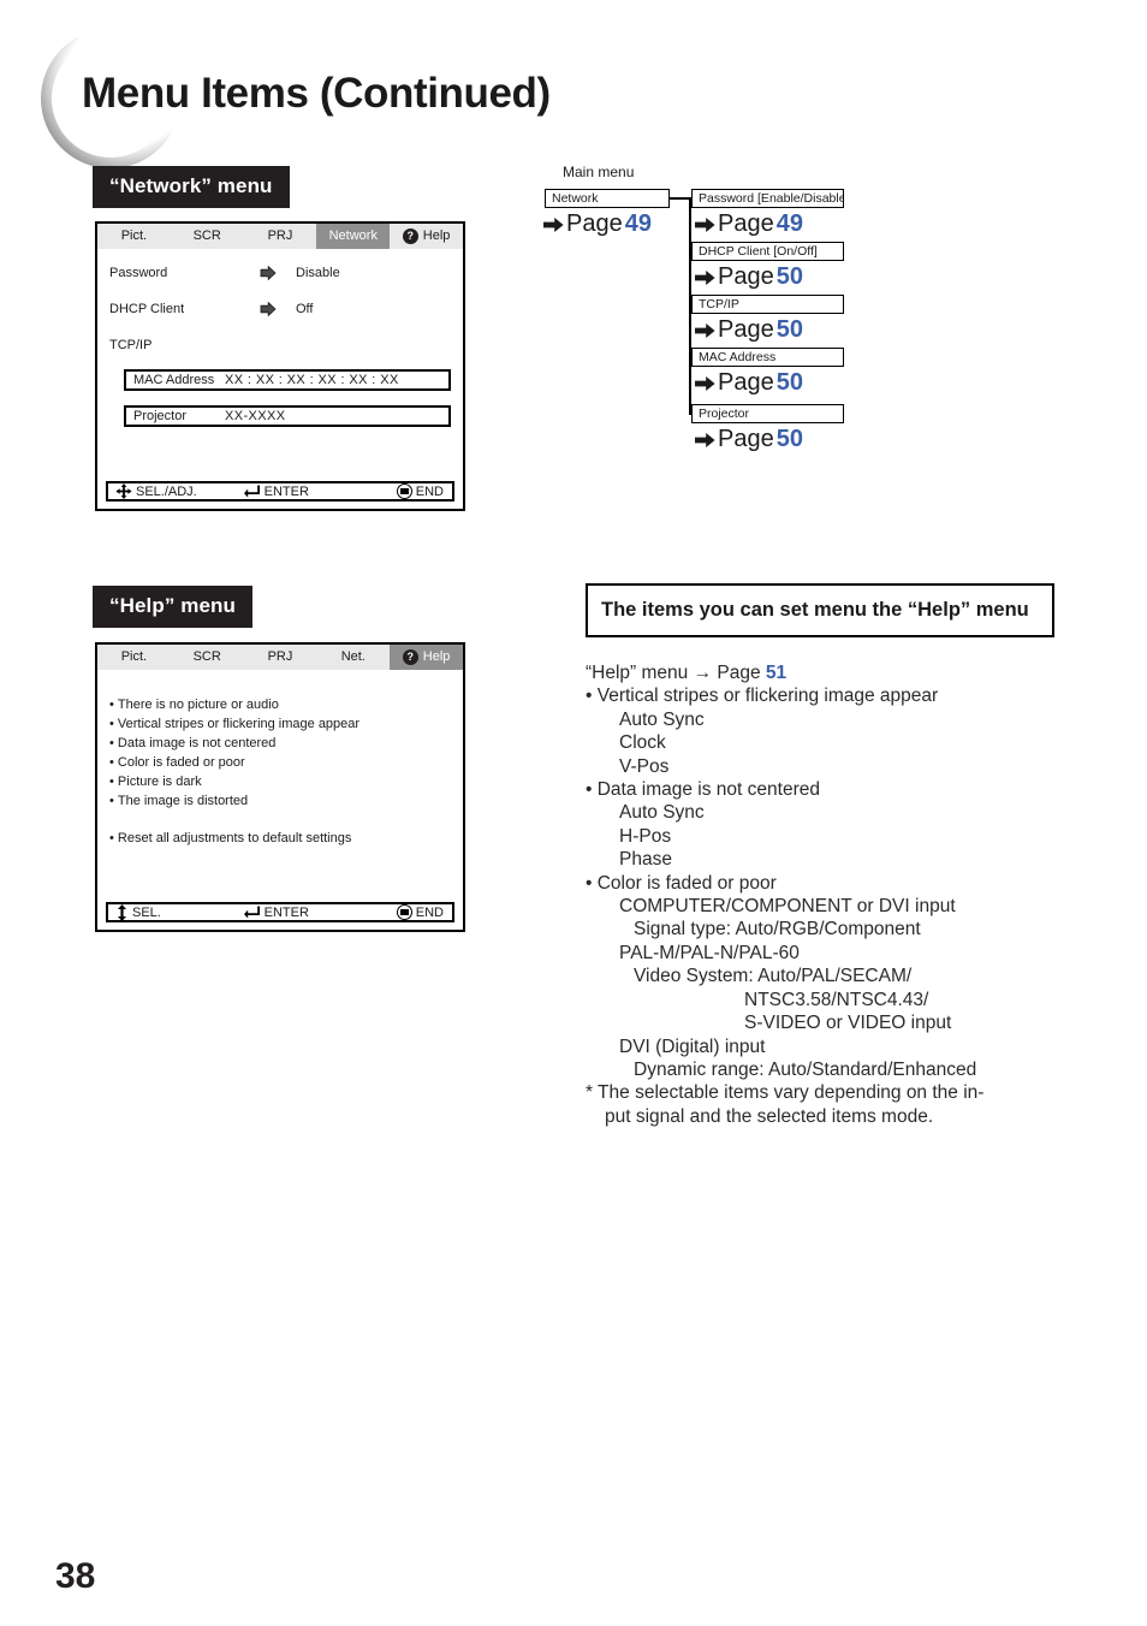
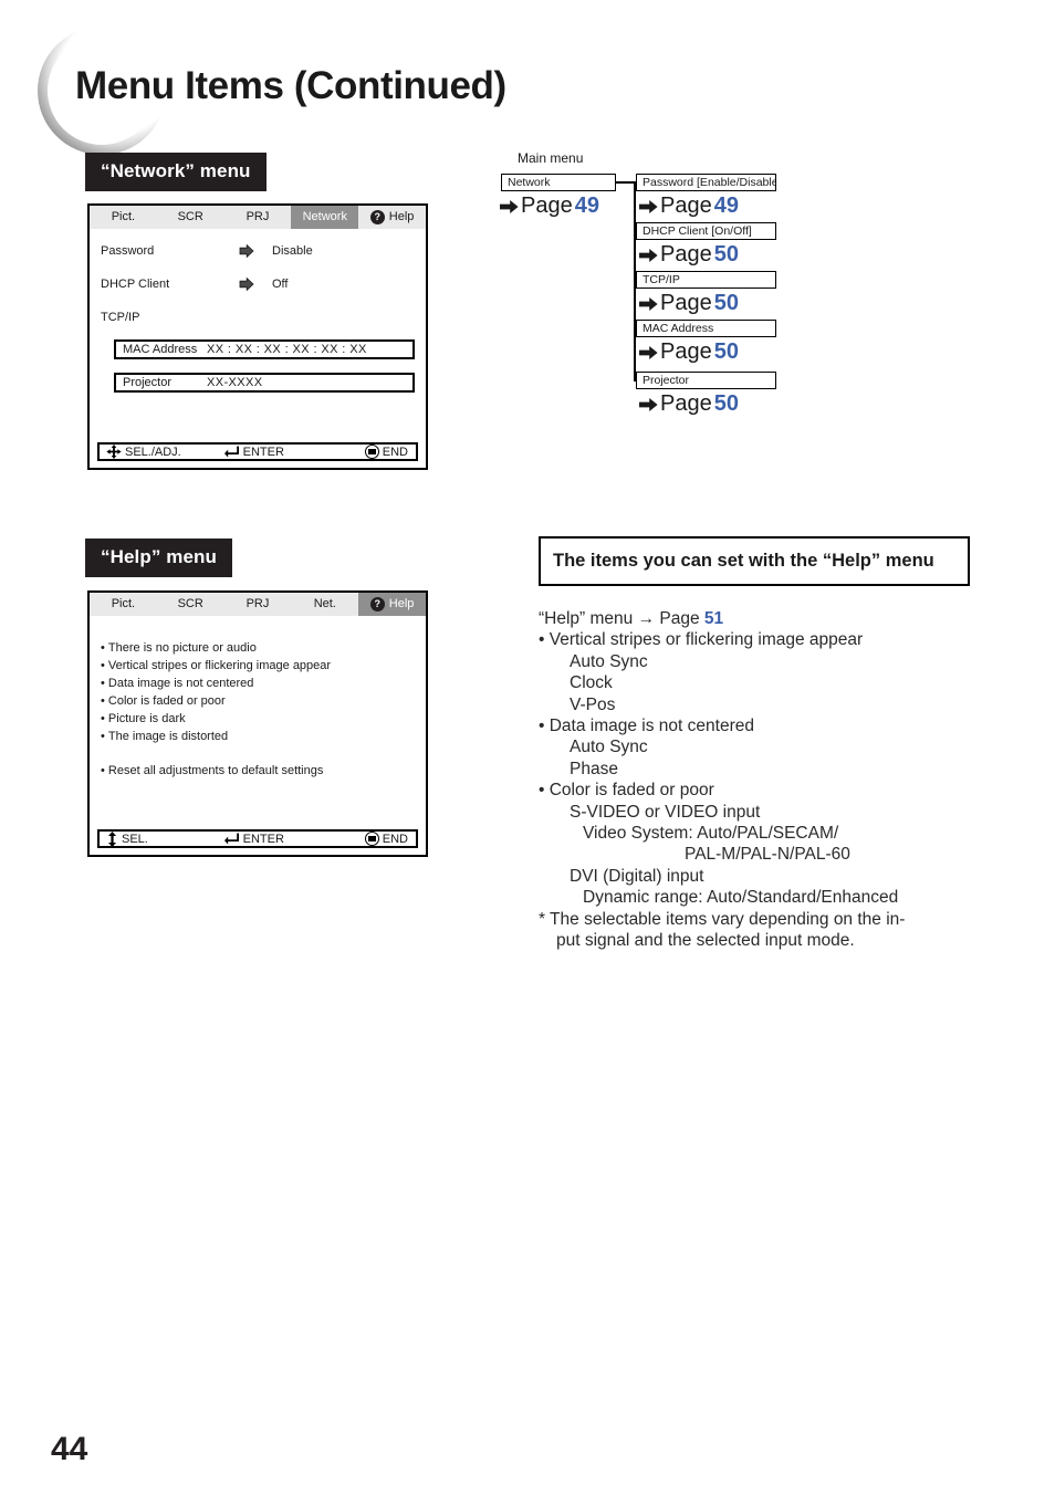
  Menu Items (Continued)
  “Network” menu
  Pict.
  SCR
  PRJ
  Network
  ?
  Help
  Password
  Disable
  DHCP Client
  Off
  TCP/IP
  MAC Address
  XX : XX : XX : XX : XX : XX
  Projector
  XX-XXXX
  SEL./ADJ.
  ENTER
  END
  Main menu
  Network
  Page
  49
  Password [Enable/Disable
  Page
  49
  DHCP Client [On/Off]
  Page
  50
  TCP/IP
  Page
  50
  MAC Address
  Page
  50
  Projector
  Page
  50
  “Help” menu
  Pict.
  SCR
  PRJ
  Net.
  ?
  Help
  • There is no picture or audio
  • Vertical stripes or flickering image appear
  • Data image is not centered
  • Color is faded or poor
  • Picture is dark
  • The image is distorted
  • Reset all adjustments to default settings
  SEL.
  ENTER
  END
- The items you can set menu the “Help” menu
+ The items you can set with the “Help” menu
  “Help” menu → Page 51
  • Vertical stripes or flickering image appear
  Auto Sync
  Clock
  V-Pos
  • Data image is not centered
  Auto Sync
- H-Pos
  Phase
  • Color is faded or poor
- COMPUTER/COMPONENT or DVI input
- Signal type: Auto/RGB/Component
- PAL-M/PAL-N/PAL-60
+ S-VIDEO or VIDEO input
  Video System: Auto/PAL/SECAM/
- NTSC3.58/NTSC4.43/
- S-VIDEO or VIDEO input
+ PAL-M/PAL-N/PAL-60
  DVI (Digital) input
  Dynamic range: Auto/Standard/Enhanced
  * The selectable items vary depending on the in-
- put signal and the selected items mode.
+ put signal and the selected input mode.
- 38
+ 44
